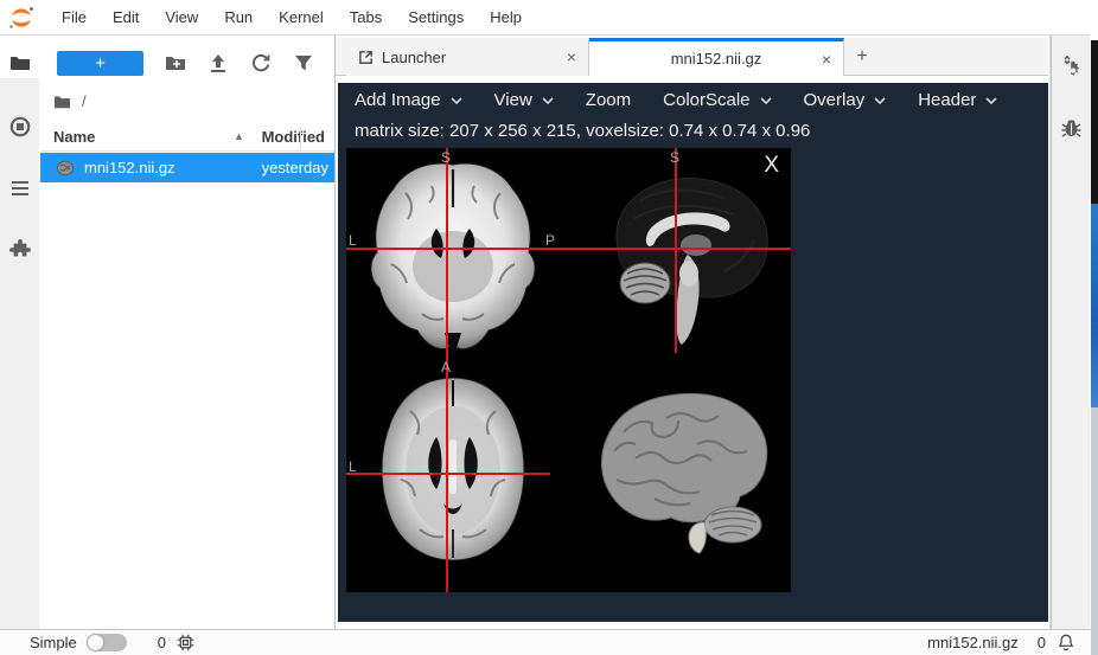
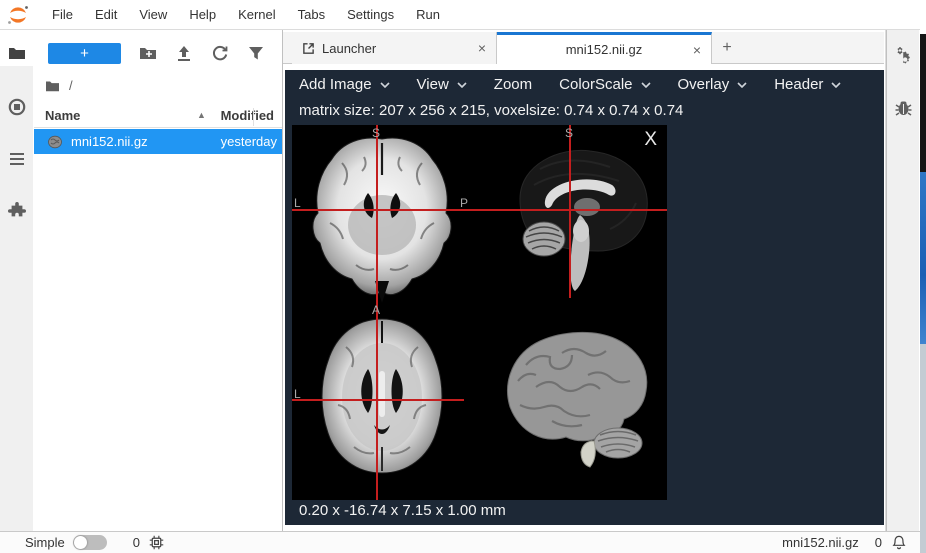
  File
  Edit
  View
- Run
+ Help
  Kernel
  Tabs
  Settings
- Help
+ Run
  +
  /
  Name
  ▲
  Modiied
  mni152.nii.gz
  yesterday
  Launcher
  ×
  mni152.nii.gz
  ×
  +
  Add Image
  View
  Zoom
  ColorScale
  Overlay
  Header
- matrix size: 207 x 256 x 215, voxelsize: 0.74 x 0.74 x 0.96
+ matrix size: 207 x 256 x 215, voxelsize: 0.74 x 0.74 x 0.74
  S
  S
  L
  P
  A
  L
  X
+ 0.20 x -16.74 x 7.15 x 1.00 mm
  Simple
  0
  mni152.nii.gz
  0
